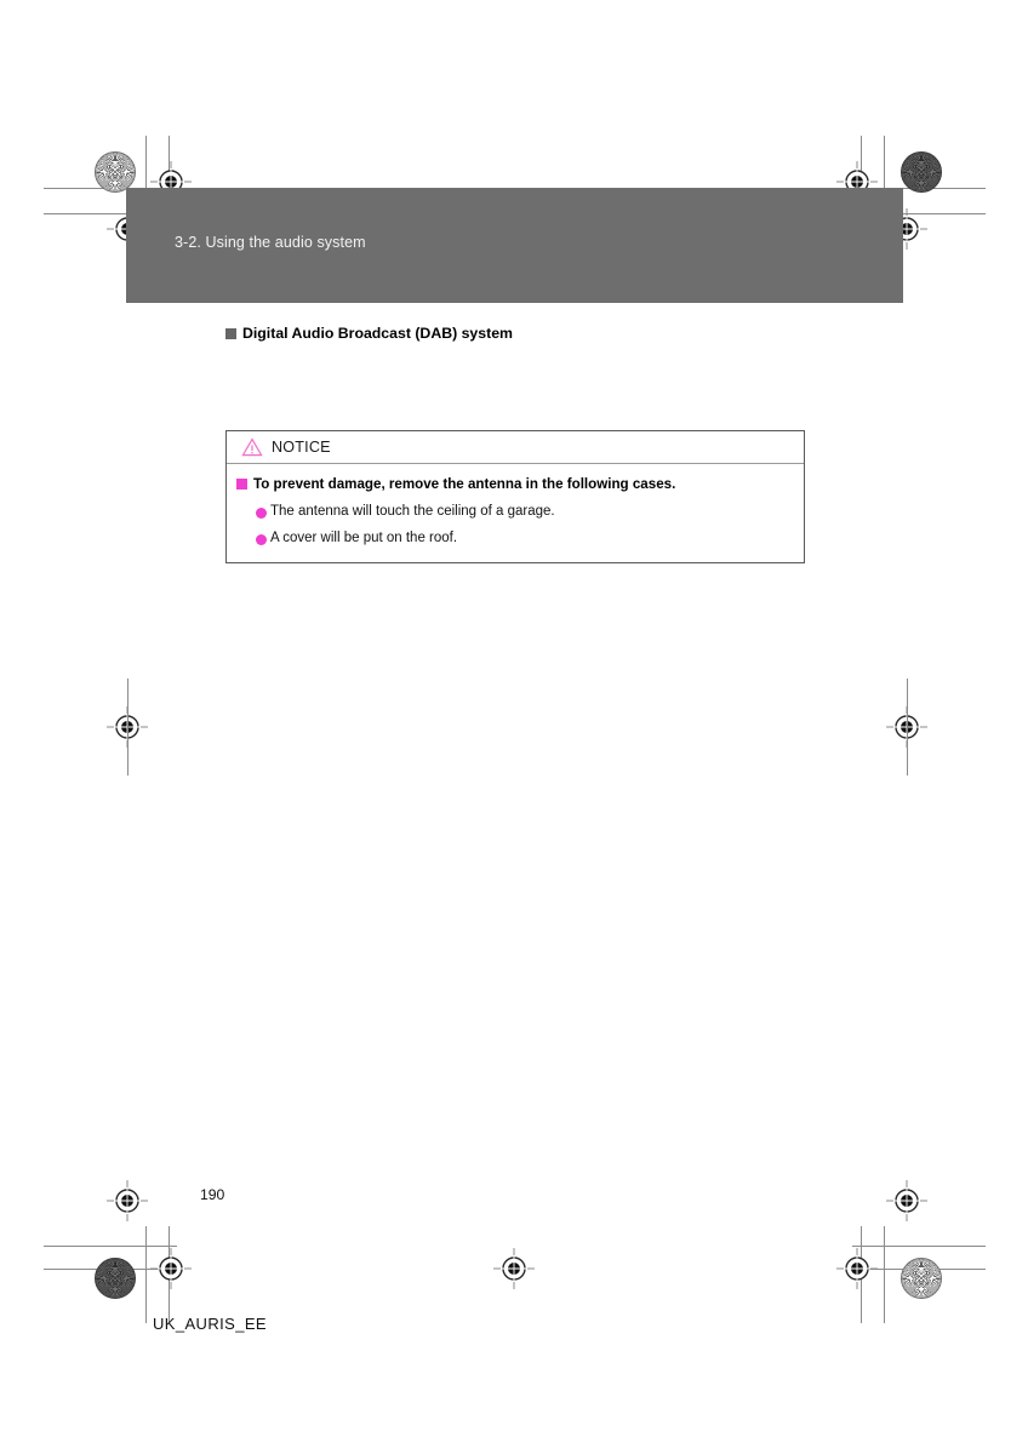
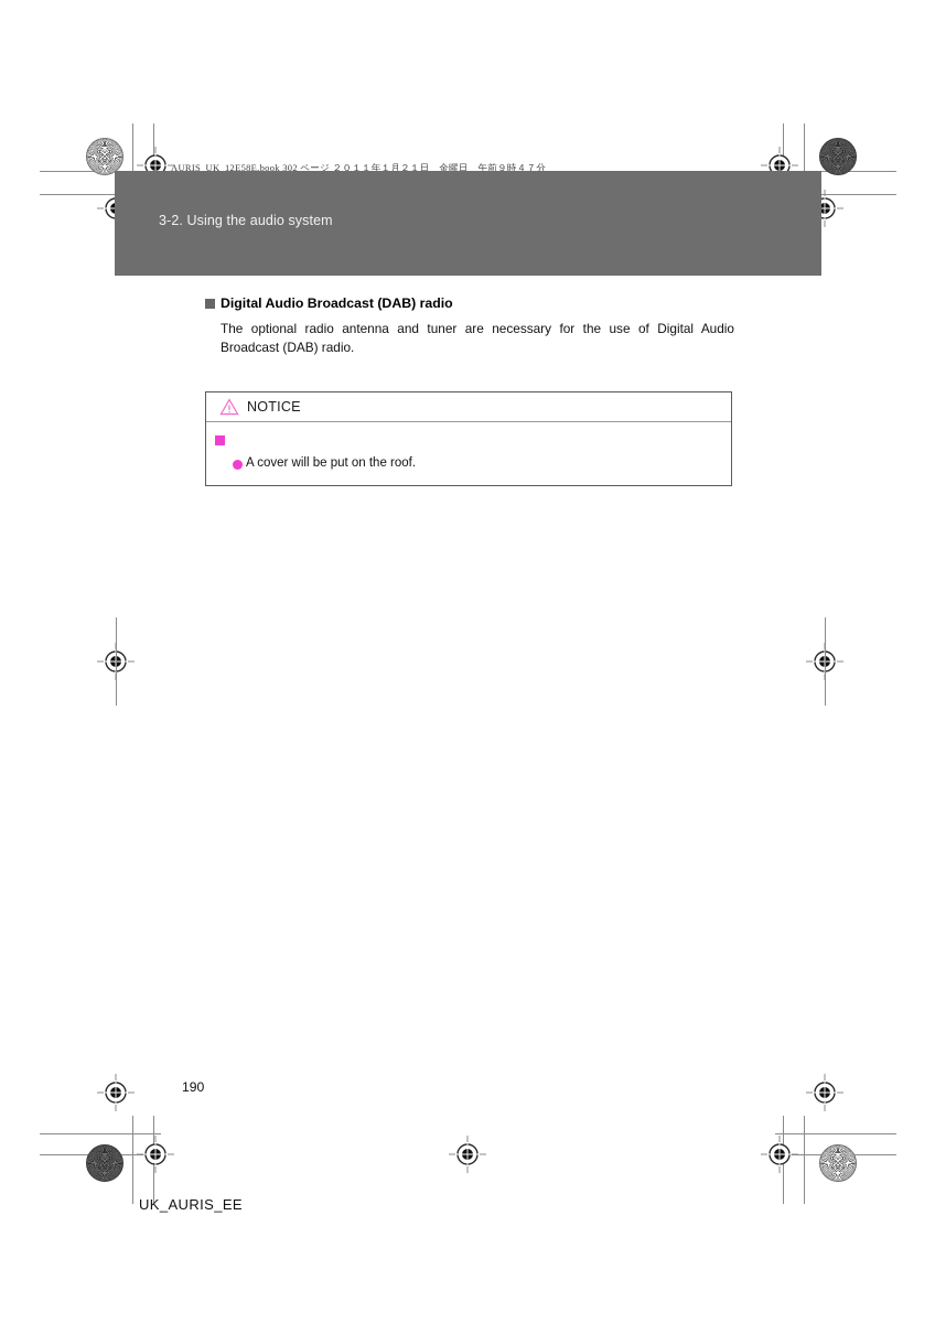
+ AURIS_UK_12E58E.book 302 ページ ２０１１年１月２１日 金曜日 午前９時４７分
  3-2. Using the audio system
- Digital Audio Broadcast (DAB) system
+ Digital Audio Broadcast (DAB) radio
+ The optional radio antenna and tuner are necessary for the use of Digital Audio Broadcast (DAB) radio.
  NOTICE
- To prevent damage, remove the antenna in the following cases.
- The antenna will touch the ceiling of a garage.
  A cover will be put on the roof.
  190
  UK_AURIS_EE
